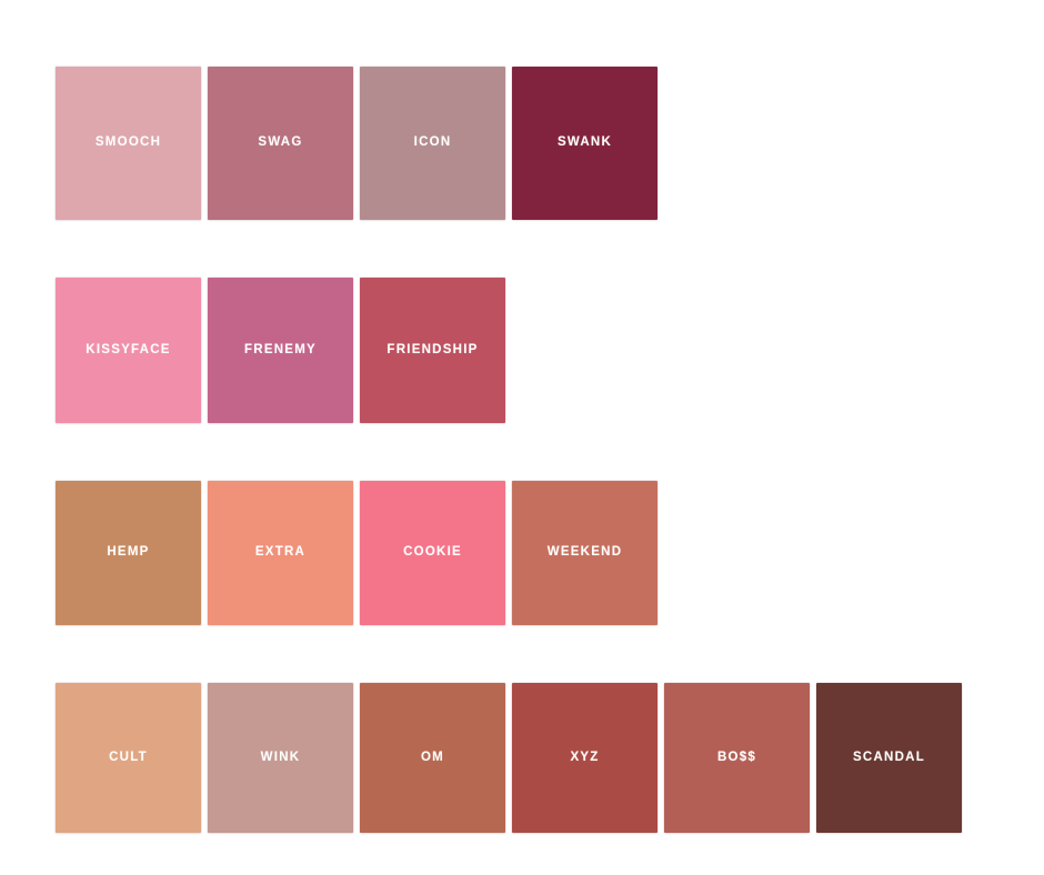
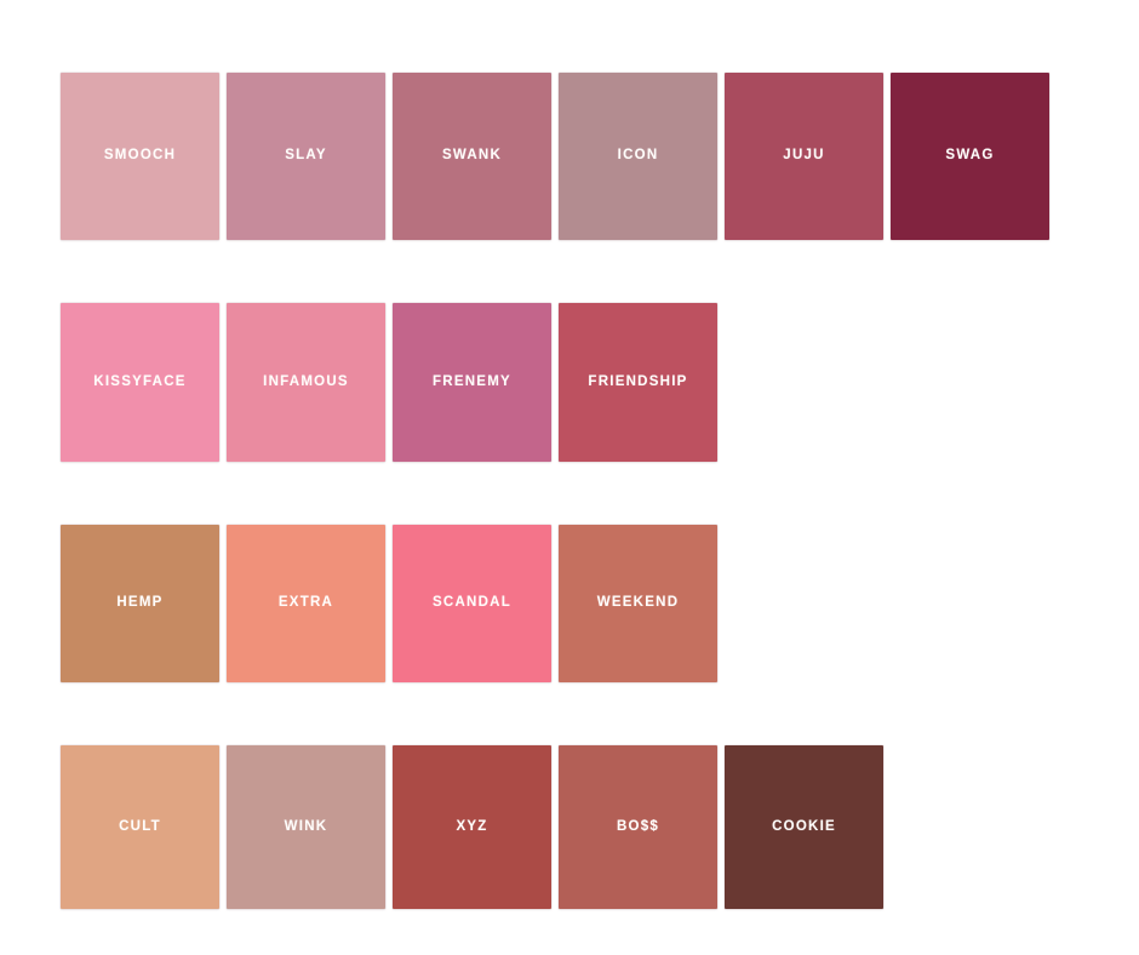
  SMOOCH
+ SLAY
- SWAG
+ SWANK
  ICON
+ JUJU
- SWANK
+ SWAG
  KISSYFACE
+ INFAMOUS
  FRENEMY
  FRIENDSHIP
  HEMP
  EXTRA
- COOKIE
+ SCANDAL
  WEEKEND
  CULT
  WINK
- OM
  XYZ
  BO$$
- SCANDAL
+ COOKIE
